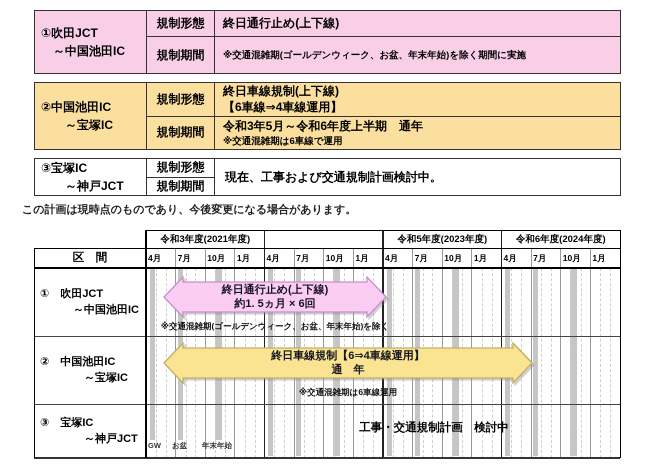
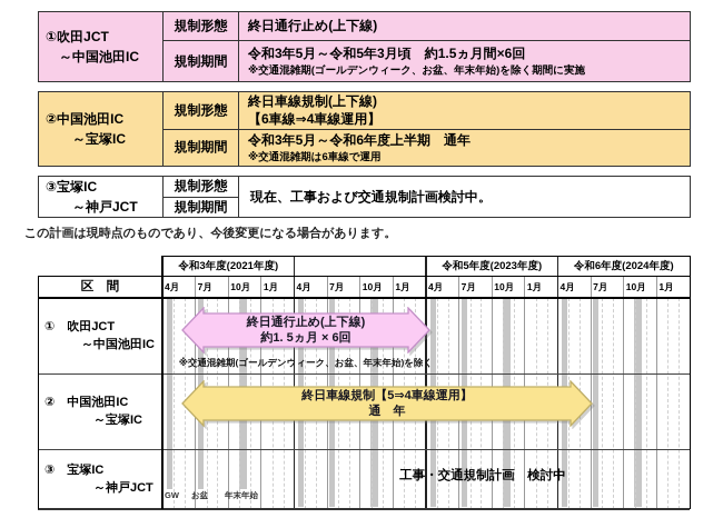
  ①吹田JCT
  ～中国池田IC
  規制形態
  終日通行止め(上下線)
  規制期間
+ 令和3年5月～令和5年3月頃 約1.5ヵ月間×6回
  ※交通混雑期(ゴールデンウィーク、お盆、年末年始)を除く期間に実施
  ②中国池田IC
  ～宝塚IC
  規制形態
  終日車線規制(上下線)
  【6車線⇒4車線運用】
  規制期間
  令和3年5月～令和6年度上半期 通年
  ※交通混雑期は6車線で運用
  ③宝塚IC
  ～神戸JCT
  規制形態
  規制期間
  現在、工事および交通規制計画検討中。
  この計画は現時点のものであり、今後変更になる場合があります。
  区 間
  令和3年度(2021年度)
  令和5年度(2023年度)
  令和6年度(2024年度)
  4月
  7月
  10月
  1月
  4月
  7月
  10月
  1月
  4月
  7月
  10月
  1月
  4月
  7月
  10月
  1月
  ① 吹田JCT
  ～中国池田IC
  ② 中国池田IC
  ～宝塚IC
  ③ 宝塚IC
  ～神戸JCT
  終日通行止め(上下線)
  約1. 5ヵ月 × 6回
- 終日車線規制【6⇒4車線運用】
+ 終日車線規制【5⇒4車線運用】
  通 年
  ※交通混雑期(ゴールデンウィーク、お盆、年末年始)を除く
- ※交通混雑期は6車線運用
  工事・交通規制計画 検討中
  GW
  お盆
  年末年始
